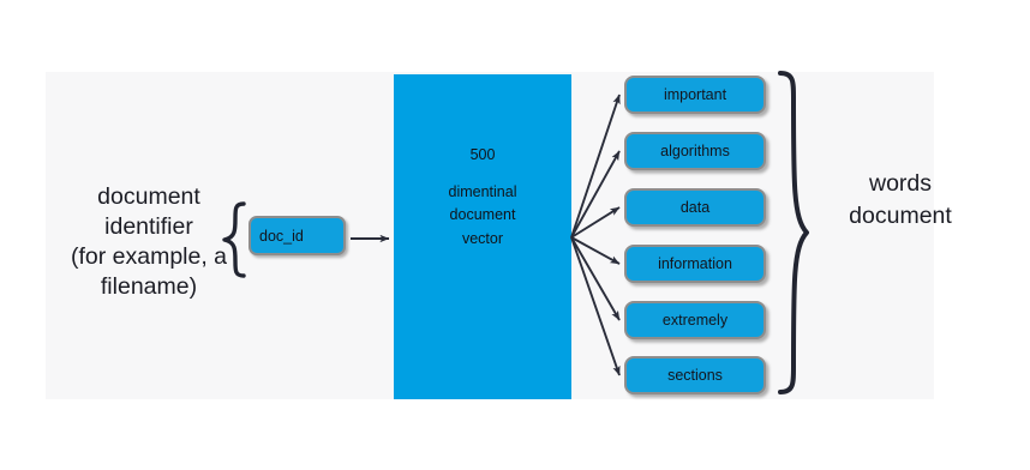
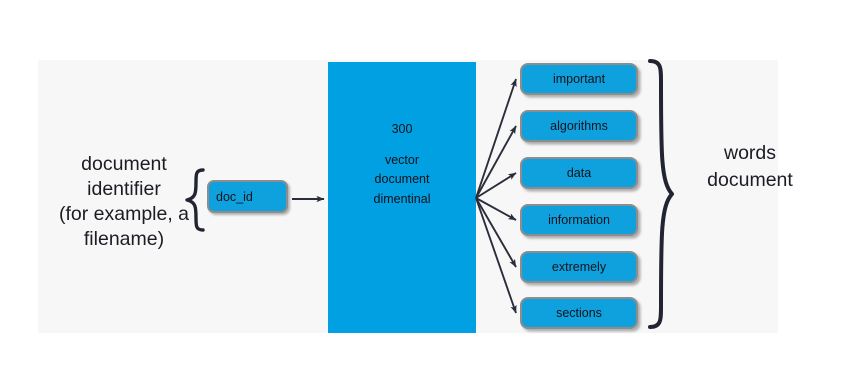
  document
  identifier
  (for example, a
  filename)
  doc_id
- 500
+ 300
- dimentinal
+ vector
  document
- vector
+ dimentinal
  important
  algorithms
  data
  information
  extremely
  sections
  words
  document
